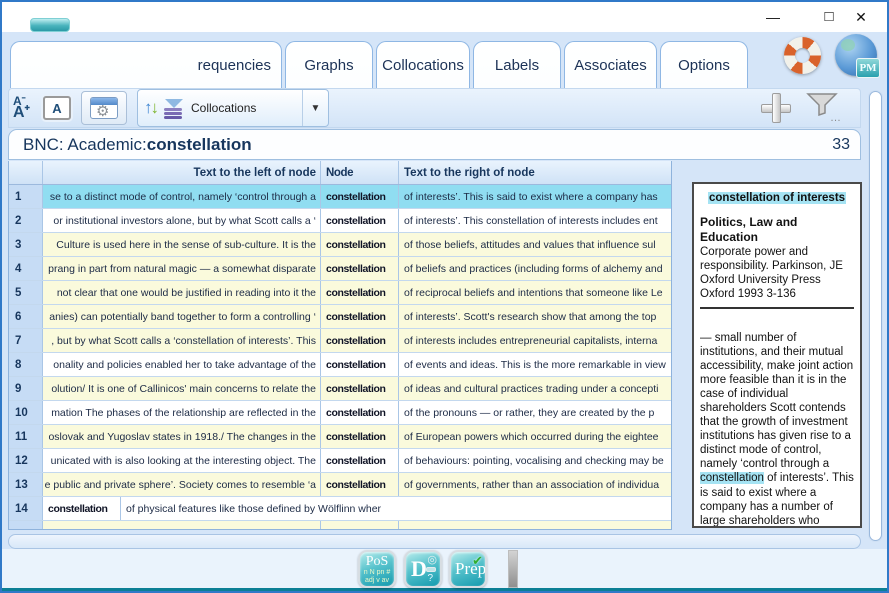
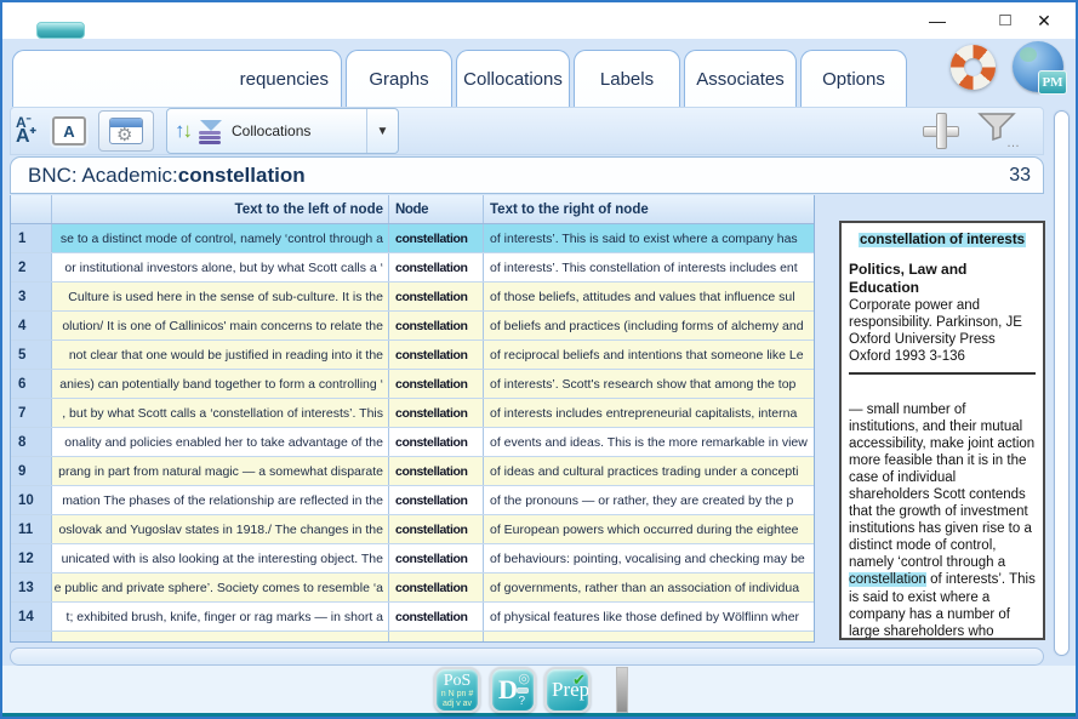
  —
  □
  ✕
  requencies
  Graphs
  Collocations
  Labels
  Associates
  Options
  PM
  A⁻
  A⁺
  A
  ⚙
  ↑
  ↓
  Collocations
  ▼
  …
  BNC: Academic:
  constellation
  33
  Text to the left of node
  Node
  Text to the right of node
  1
  se to a distinct mode of control, namely ‘control through a
  constellation
  of interests’. This is said to exist where a company has
  2
  or institutional investors alone, but by what Scott calls a ‘
  constellation
  of interests’. This constellation of interests includes ent
  3
  Culture is used here in the sense of sub-culture. It is the
  constellation
  of those beliefs, attitudes and values that influence sul
  4
- prang in part from natural magic — a somewhat disparate
+ olution/ It is one of Callinicos' main concerns to relate the
  constellation
  of beliefs and practices (including forms of alchemy and
  5
  not clear that one would be justified in reading into it the
  constellation
  of reciprocal beliefs and intentions that someone like Le
  6
  anies) can potentially band together to form a controlling ‘
  constellation
  of interests’. Scott's research show that among the top
  7
  , but by what Scott calls a ‘constellation of interests’. This
  constellation
  of interests includes entrepreneurial capitalists, interna
  8
  onality and policies enabled her to take advantage of the
  constellation
  of events and ideas. This is the more remarkable in view
  9
- olution/ It is one of Callinicos' main concerns to relate the
+ prang in part from natural magic — a somewhat disparate
  constellation
  of ideas and cultural practices trading under a concepti
  10
  mation The phases of the relationship are reflected in the
  constellation
  of the pronouns — or rather, they are created by the p
  11
  oslovak and Yugoslav states in 1918./ The changes in the
  constellation
  of European powers which occurred during the eightee
  12
  unicated with is also looking at the interesting object. The
  constellation
  of behaviours: pointing, vocalising and checking may be
  13
  e public and private sphere’. Society comes to resemble ‘a
  constellation
  of governments, rather than an association of individua
  14
+ t; exhibited brush, knife, finger or rag marks — in short a
  constellation
  of physical features like those defined by Wölflinn wher
  constellation of interests
  Politics, Law and Education
  Corporate power and responsibility. Parkinson, JE Oxford University Press Oxford 1993 3-136
  — small number of institutions, and their mutual accessibility, make joint action more feasible than it is in the case of individual shareholders Scott contends that the growth of investment institutions has given rise to a distinct mode of control, namely ‘control through a constellation of interests’. This is said to exist where a company has a number of large shareholders who
  PoS
  D
  ◎
  ?
  Prep
  ✔
